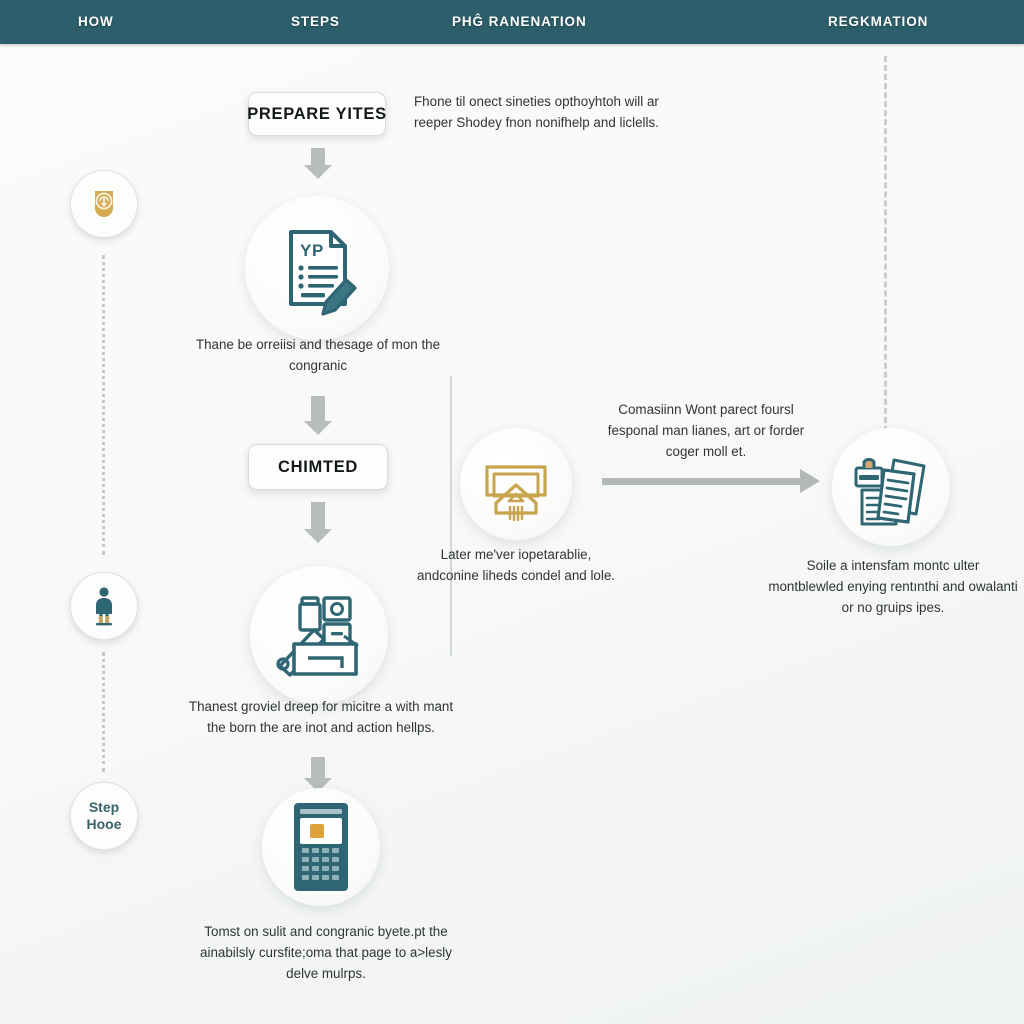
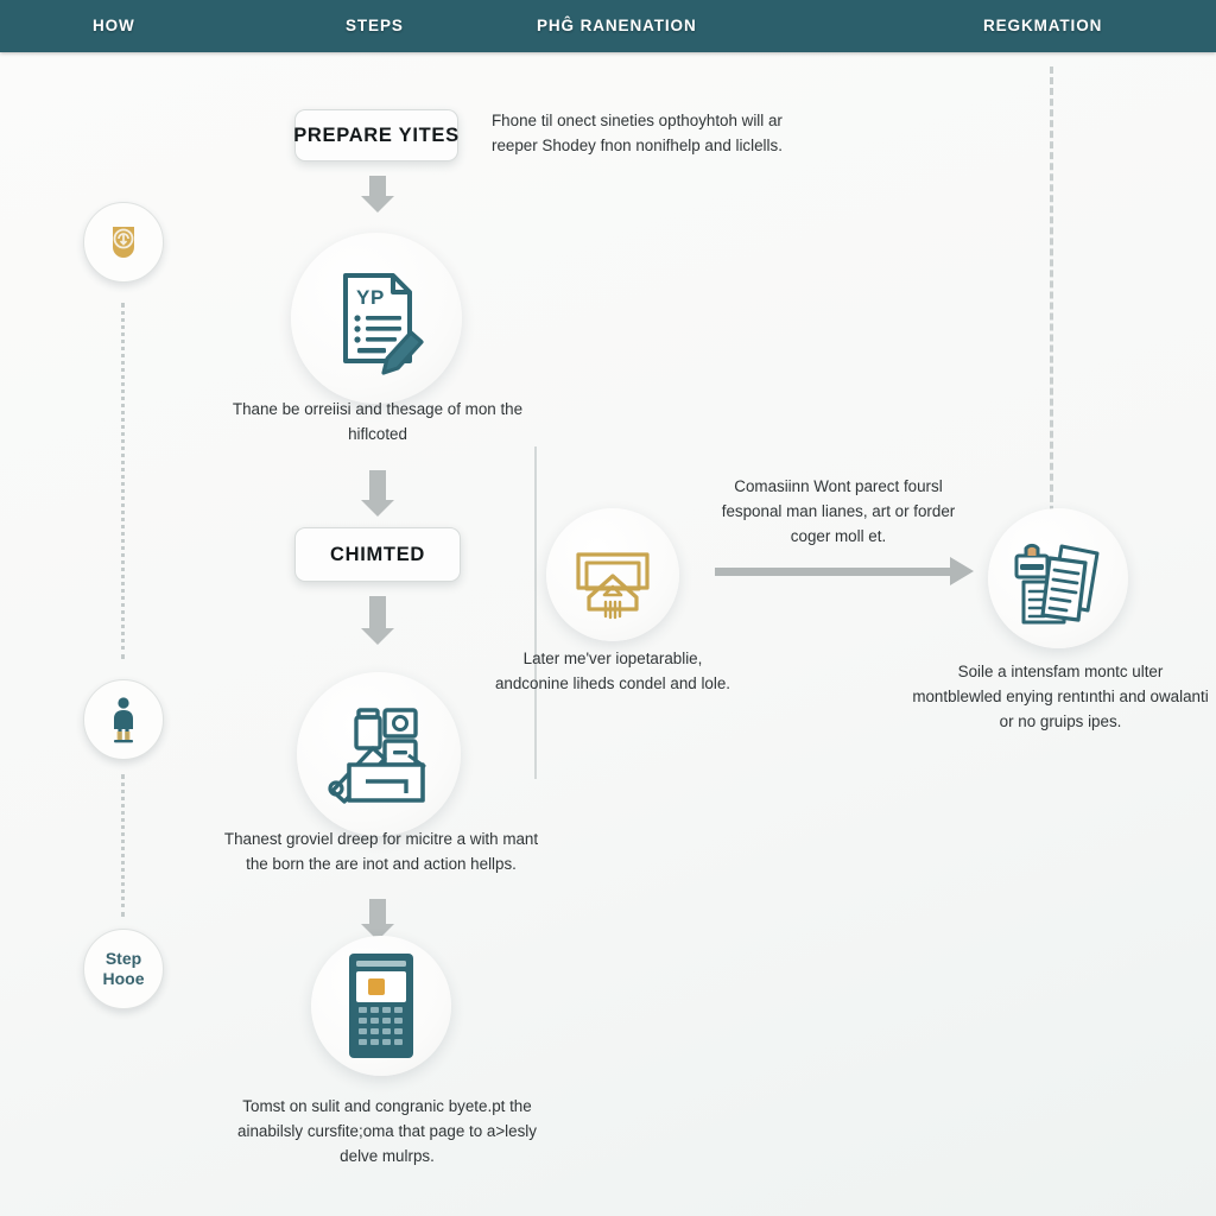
  HOW
  STEPS
  PHĜ RANENATION
  REGKMATION
  Step
  Hooe
  PREPARE YITES
  Fhone til onect sineties opthoyhtoh will ar reeper Shodey fnon nonifhelp and liclells.
  Y
  P
- Thane be orreiisi and thesage of mon the congranic
+ Thane be orreiisi and thesage of mon the hiflcoted
  CHIMTED
  Thanest groviel dreep for micitre a with mant the born the are inot and action hellps.
  Tomst on sulit and congranic byete.pt the ainabilsly cursfite;oma that page to a>lesly delve mulrps.
  Later me'ver iopetarablie, andconine liheds condel and lole.
  Comasiinn Wont parect foursl fesponal man lianes, art or forder coger moll et.
  Soile a intensfam montc ulter montblewled enying rentınthi and owalanti or no gruips ipes.
